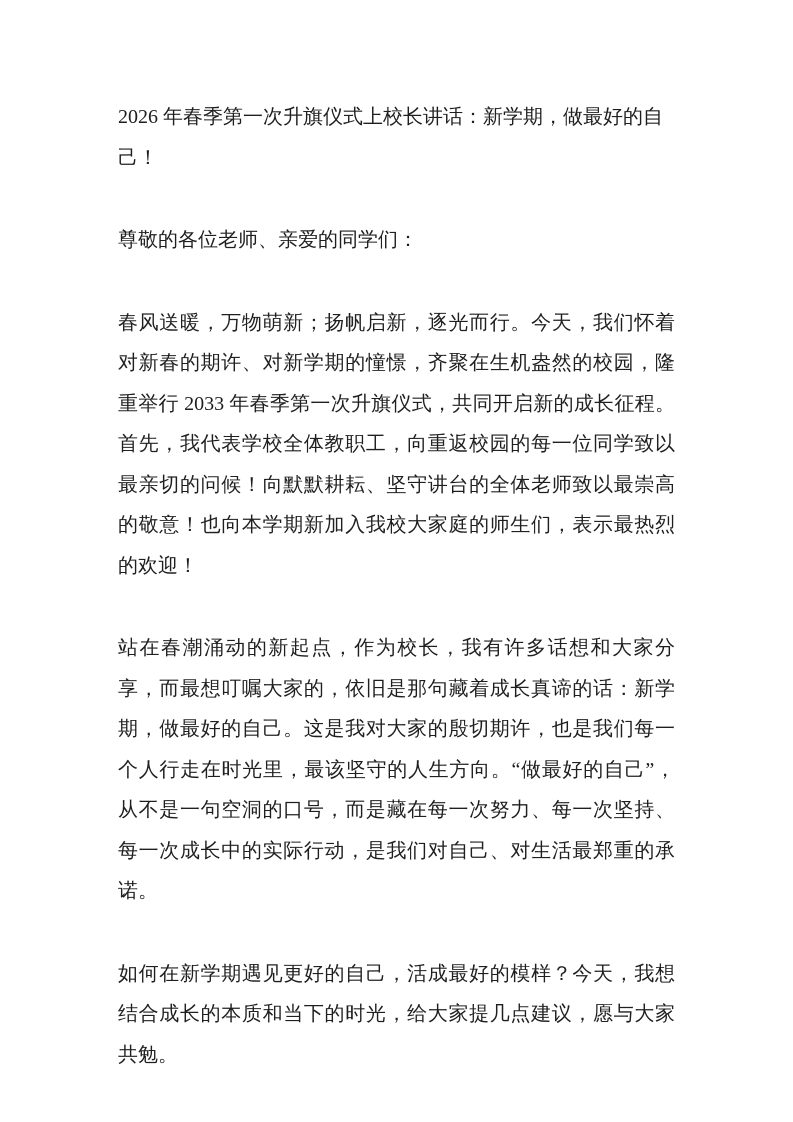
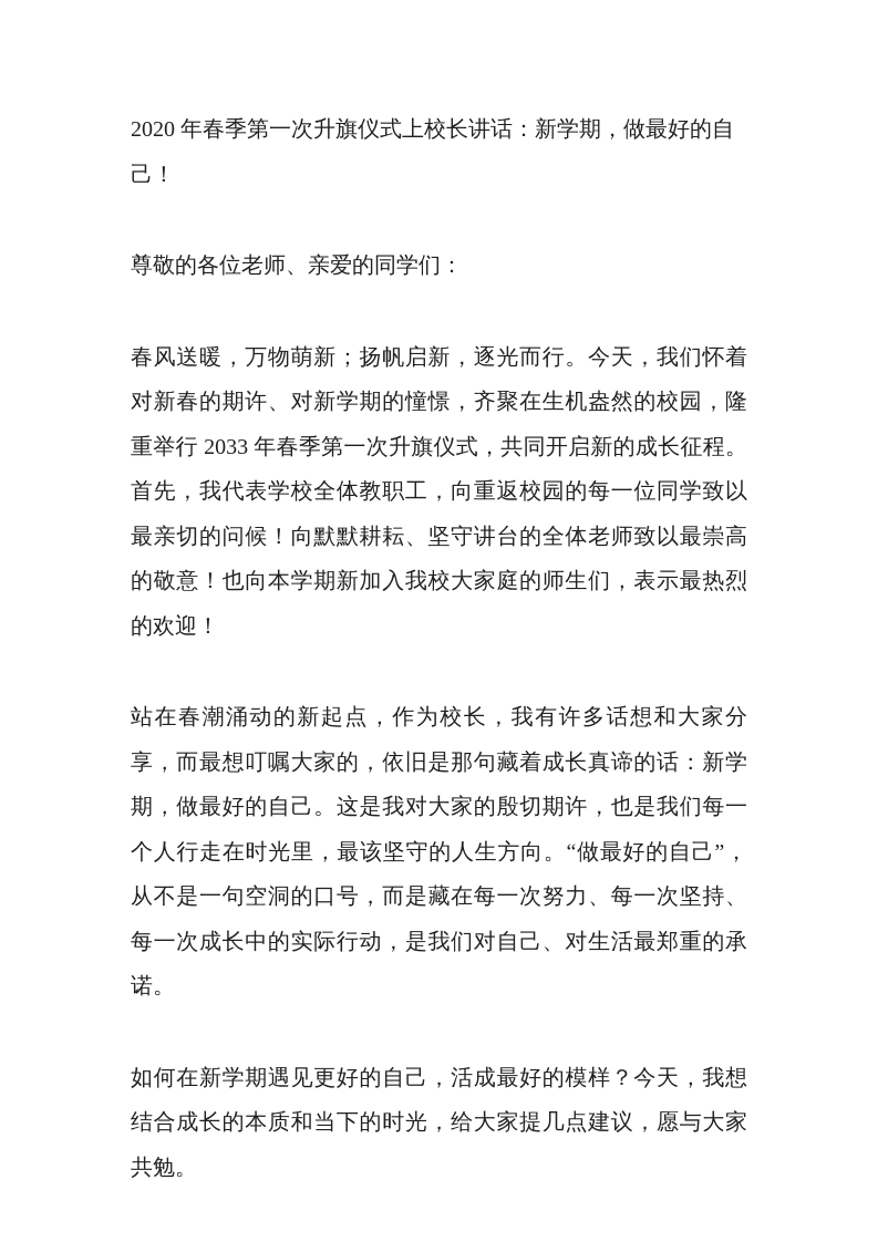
- 2026 年春季第一次升旗仪式上校长讲话：新学期，做最好的自己！
+ 2020 年春季第一次升旗仪式上校长讲话：新学期，做最好的自己！
  尊敬的各位老师、亲爱的同学们：
  春风送暖，万物萌新；扬帆启新，逐光而行。今天，我们怀着对新春的期许、对新学期的憧憬，齐聚在生机盎然的校园，隆重举行 2033 年春季第一次升旗仪式，共同开启新的成长征程。首先，我代表学校全体教职工，向重返校园的每一位同学致以最亲切的问候！向默默耕耘、坚守讲台的全体老师致以最崇高的敬意！也向本学期新加入我校大家庭的师生们，表示最热烈的欢迎！
  站在春潮涌动的新起点，作为校长，我有许多话想和大家分享，而最想叮嘱大家的，依旧是那句藏着成长真谛的话：新学期，做最好的自己。这是我对大家的殷切期许，也是我们每一个人行走在时光里，最该坚守的人生方向。“做最好的自己”，从不是一句空洞的口号，而是藏在每一次努力、每一次坚持、每一次成长中的实际行动，是我们对自己、对生活最郑重的承诺。
  如何在新学期遇见更好的自己，活成最好的模样？今天，我想结合成长的本质和当下的时光，给大家提几点建议，愿与大家共勉。
